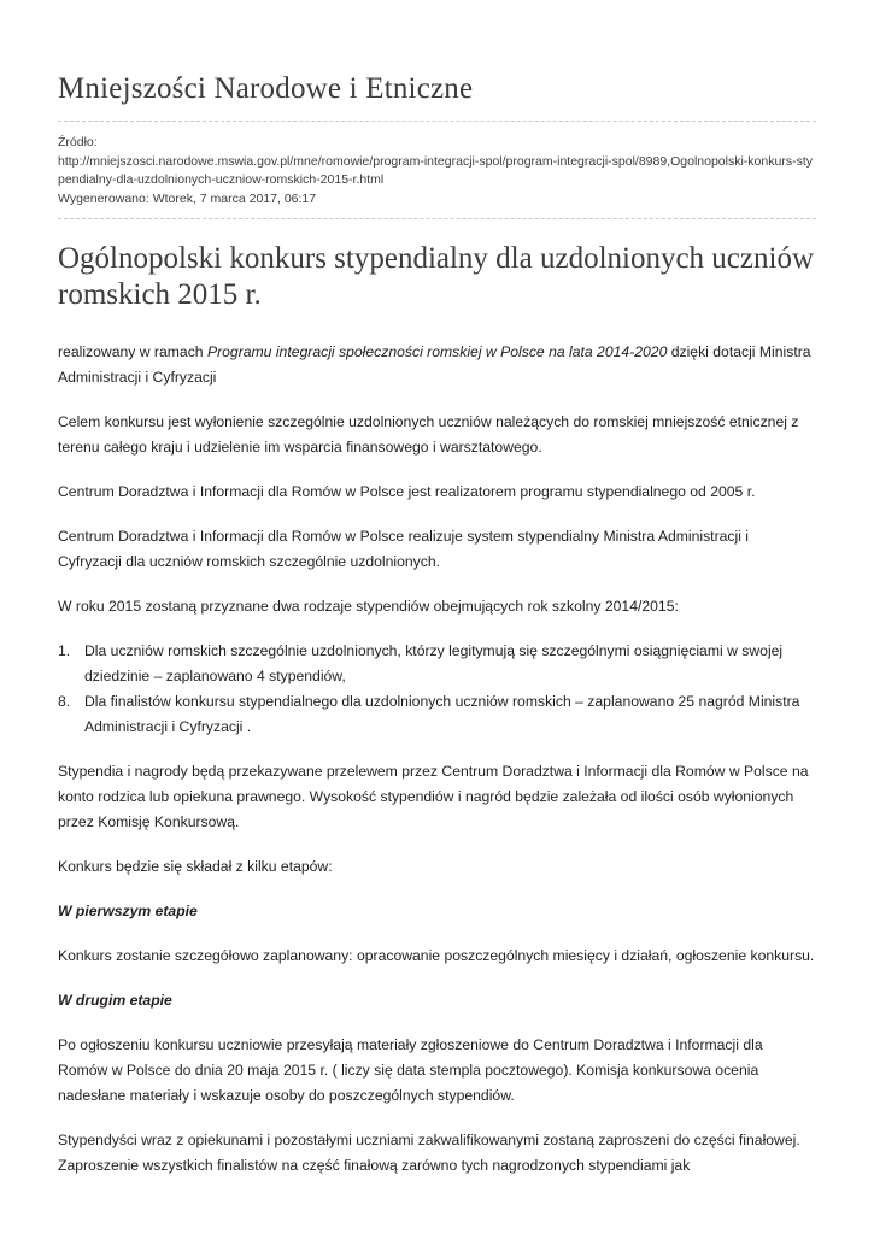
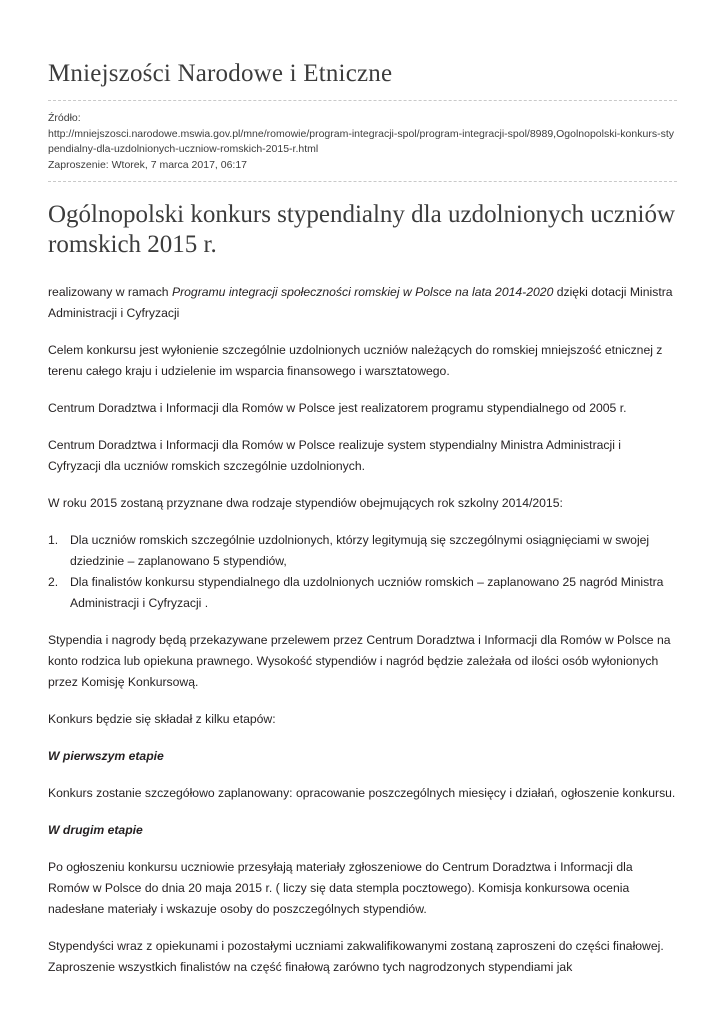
  Mniejszości Narodowe i Etniczne
  Źródło:
  http://mniejszosci.narodowe.mswia.gov.pl/mne/romowie/program-integracji-spol/program-integracji-spol/8989,Ogolnopolski-konkurs-stypendialny-dla-uzdolnionych-uczniow-romskich-2015-r.html
- Wygenerowano: Wtorek, 7 marca 2017, 06:17
+ Zaproszenie: Wtorek, 7 marca 2017, 06:17
  Ogólnopolski konkurs stypendialny dla uzdolnionych uczniów romskich 2015 r.
  realizowany w ramach Programu integracji społeczności romskiej w Polsce na lata 2014-2020 dzięki dotacji Ministra Administracji i Cyfryzacji
  Celem konkursu jest wyłonienie szczególnie uzdolnionych uczniów należących do romskiej mniejszość etnicznej z terenu całego kraju i udzielenie im wsparcia finansowego i warsztatowego.
  Centrum Doradztwa i Informacji dla Romów w Polsce jest realizatorem programu stypendialnego od 2005 r.
  Centrum Doradztwa i Informacji dla Romów w Polsce realizuje system stypendialny Ministra Administracji i Cyfryzacji dla uczniów romskich szczególnie uzdolnionych.
  W roku 2015 zostaną przyznane dwa rodzaje stypendiów obejmujących rok szkolny 2014/2015:
  1.
- Dla uczniów romskich szczególnie uzdolnionych, którzy legitymują się szczególnymi osiągnięciami w swojej dziedzinie – zaplanowano 4 stypendiów,
+ Dla uczniów romskich szczególnie uzdolnionych, którzy legitymują się szczególnymi osiągnięciami w swojej dziedzinie – zaplanowano 5 stypendiów,
- 8.
+ 2.
  Dla finalistów konkursu stypendialnego dla uzdolnionych uczniów romskich – zaplanowano 25 nagród Ministra Administracji i Cyfryzacji .
  Stypendia i nagrody będą przekazywane przelewem przez Centrum Doradztwa i Informacji dla Romów w Polsce na konto rodzica lub opiekuna prawnego. Wysokość stypendiów i nagród będzie zależała od ilości osób wyłonionych przez Komisję Konkursową.
  Konkurs będzie się składał z kilku etapów:
  W pierwszym etapie
  Konkurs zostanie szczegółowo zaplanowany: opracowanie poszczególnych miesięcy i działań, ogłoszenie konkursu.
  W drugim etapie
  Po ogłoszeniu konkursu uczniowie przesyłają materiały zgłoszeniowe do Centrum Doradztwa i Informacji dla Romów w Polsce do dnia 20 maja 2015 r. ( liczy się data stempla pocztowego). Komisja konkursowa ocenia nadesłane materiały i wskazuje osoby do poszczególnych stypendiów.
  Stypendyści wraz z opiekunami i pozostałymi uczniami zakwalifikowanymi zostaną zaproszeni do części finałowej. Zaproszenie wszystkich finalistów na część finałową zarówno tych nagrodzonych stypendiami jak
